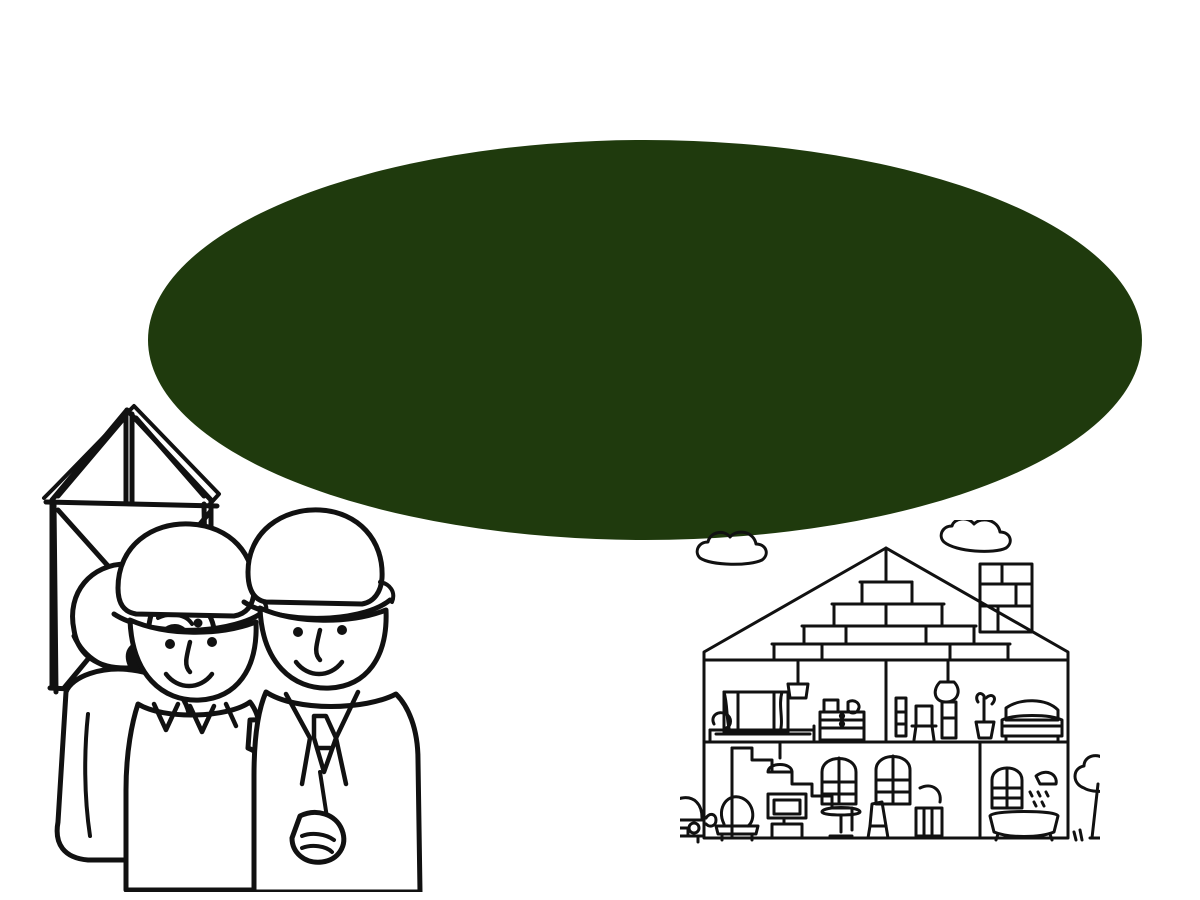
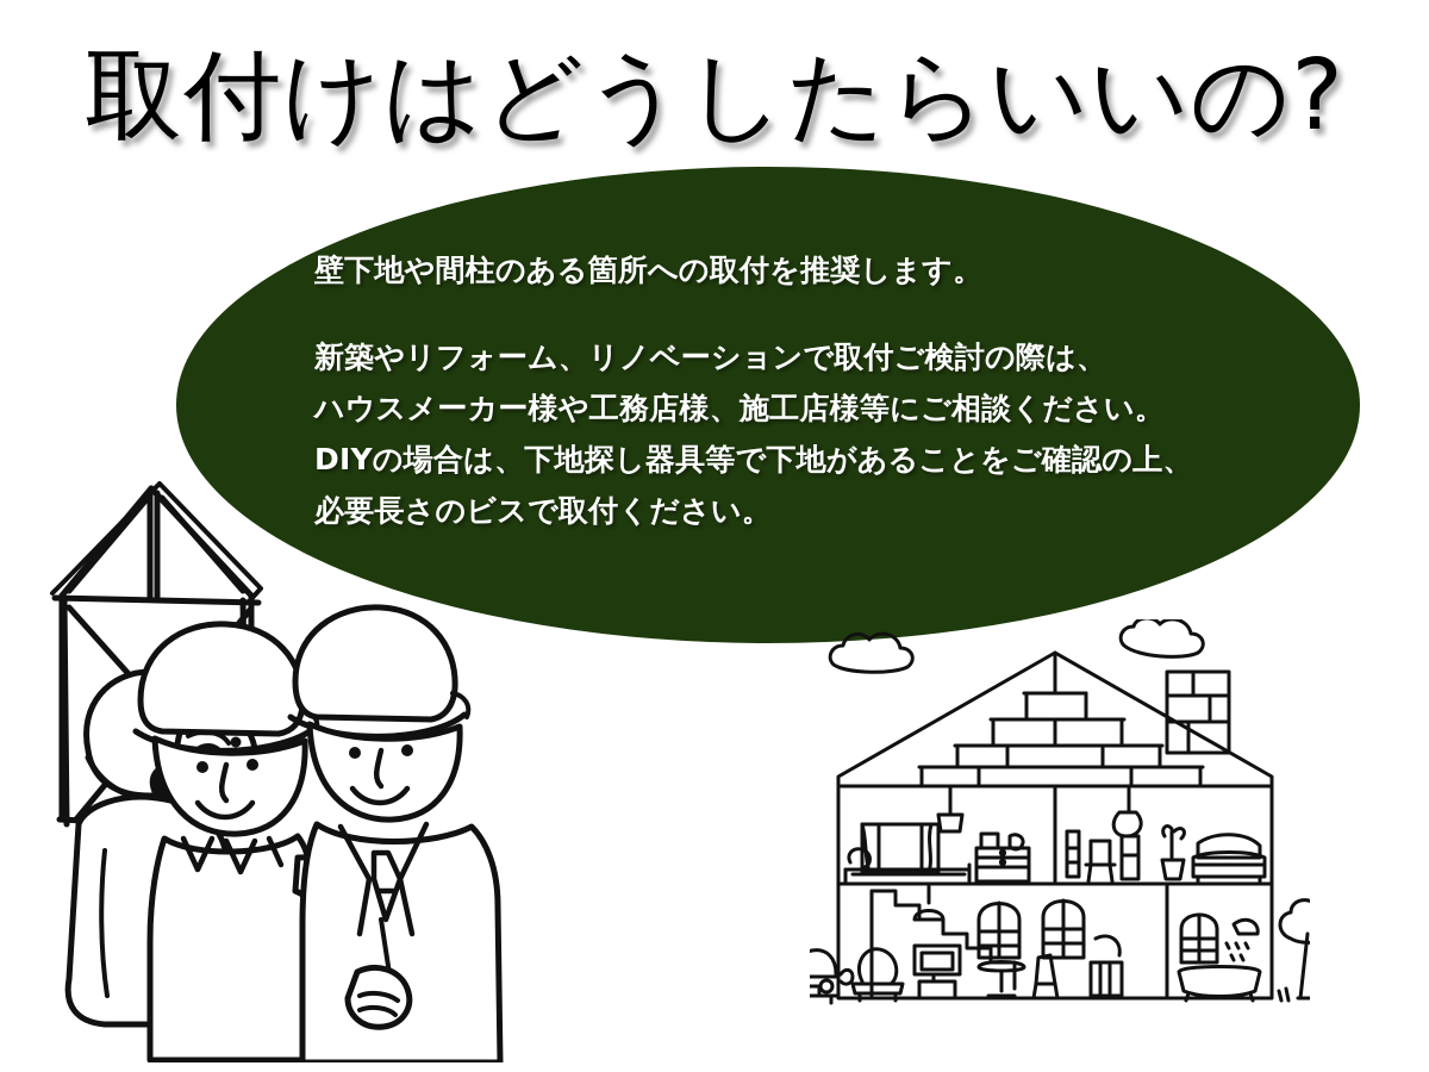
+ 取付けはどうしたらいいの?
+ 壁下地や間柱のある箇所への取付を推奨します。
+ 新築やリフォーム、リノベーションで取付ご検討の際は、
+ ハウスメーカー様や工務店様、施工店様等にご相談ください。
+ DIYの場合は、下地探し器具等で下地があることをご確認の上、
+ 必要長さのビスで取付ください。
